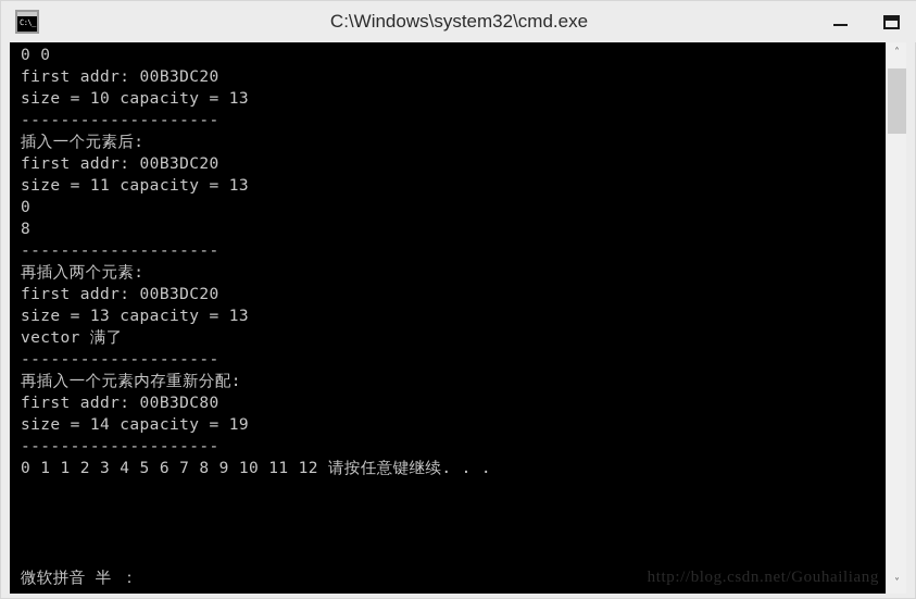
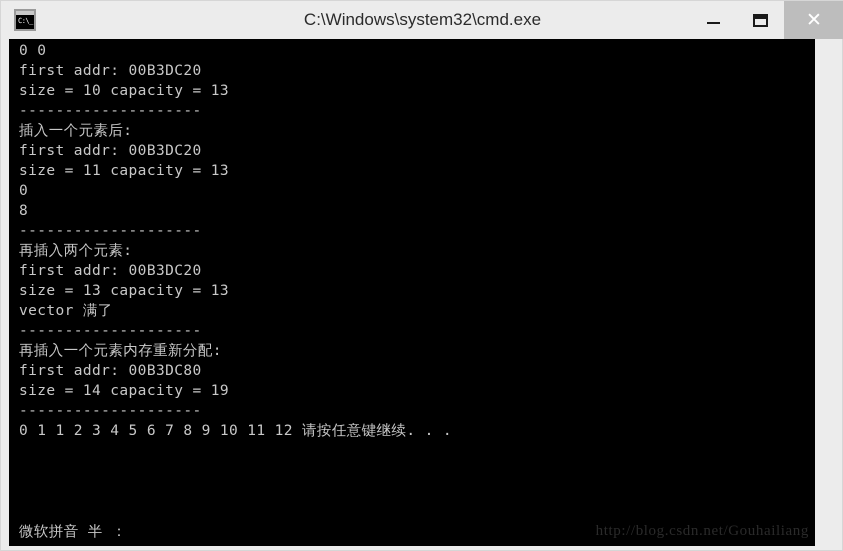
  C:\_
  C:\Windows\system32\cmd.exe
+ ✕
  0 0
  first addr: 00B3DC20
  size = 10 capacity = 13
  --------------------
  插入一个元素后:
  first addr: 00B3DC20
  size = 11 capacity = 13
  0
  8
  --------------------
  再插入两个元素:
  first addr: 00B3DC20
  size = 13 capacity = 13
  vector 满了
  --------------------
  再插入一个元素内存重新分配:
  first addr: 00B3DC80
  size = 14 capacity = 19
  --------------------
  0 1 1 2 3 4 5 6 7 8 9 10 11 12 请按任意键继续. . .
  微软拼音 半 ：
  http://blog.csdn.net/Gouhailiang
- ˄
- ˅
